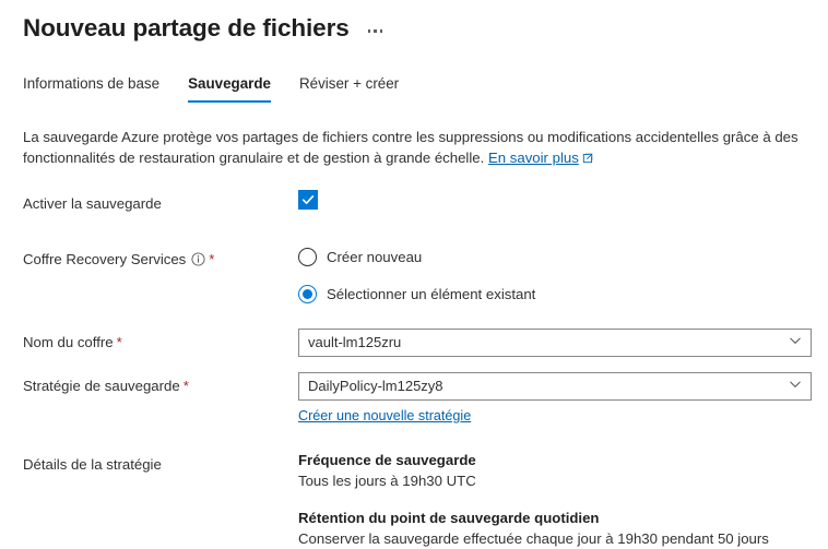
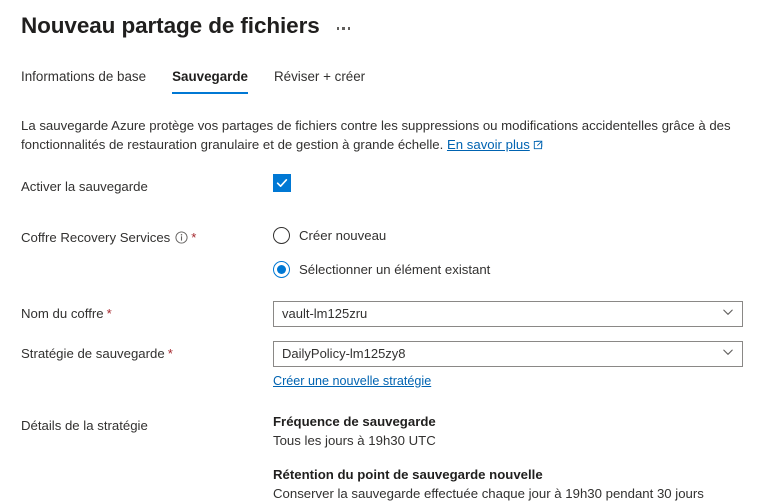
  Nouveau partage de fichiers
  Informations de base
  Sauvegarde
  Réviser + créer
  La sauvegarde Azure protège vos partages de fichiers contre les suppressions ou modifications accidentelles grâce à des fonctionnalités de restauration granulaire et de gestion à grande échelle. En savoir plus
  Activer la sauvegarde
  Coffre Recovery Services
  *
  Créer nouveau
  Sélectionner un élément existant
  Nom du coffre
  *
  vault-lm125zru
  Stratégie de sauvegarde
  *
  DailyPolicy-lm125zy8
  Créer une nouvelle stratégie
  Détails de la stratégie
  Fréquence de sauvegarde
  Tous les jours à 19h30 UTC
- Rétention du point de sauvegarde quotidien
+ Rétention du point de sauvegarde nouvelle
- Conserver la sauvegarde effectuée chaque jour à 19h30 pendant 50 jours
+ Conserver la sauvegarde effectuée chaque jour à 19h30 pendant 30 jours
